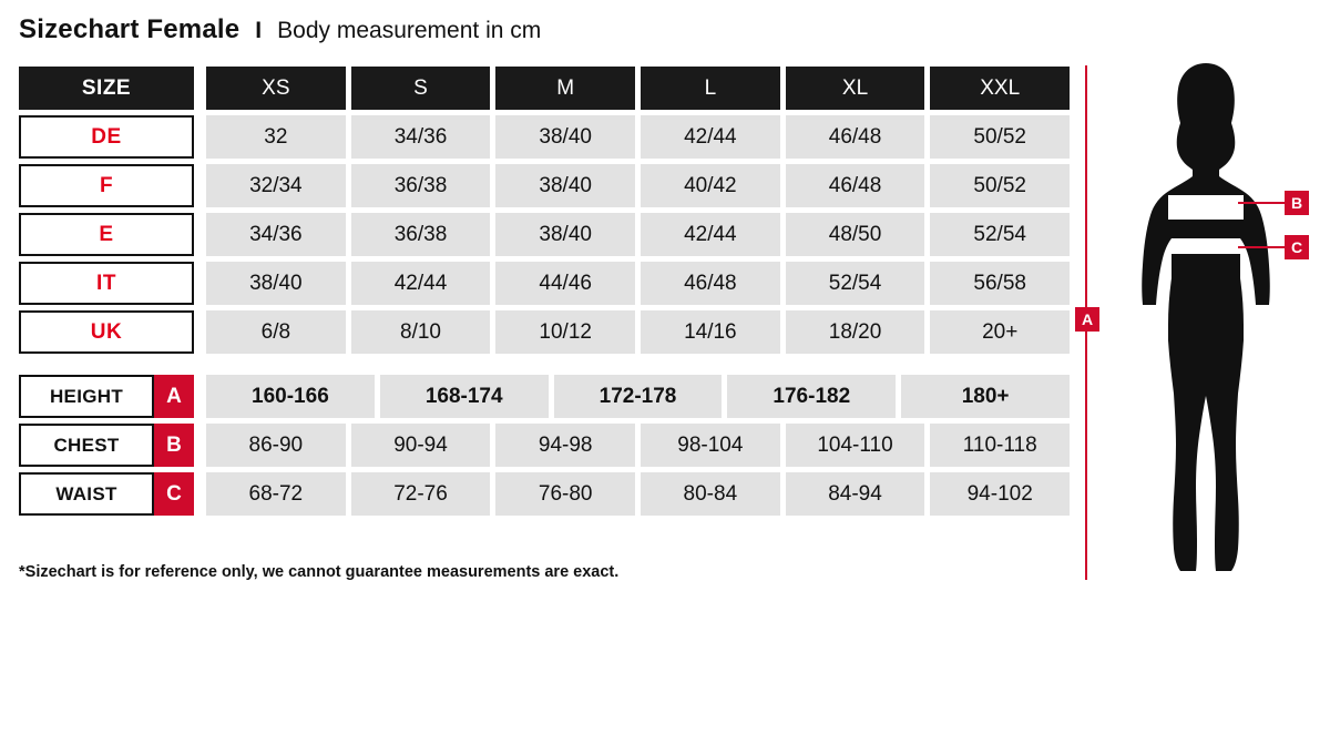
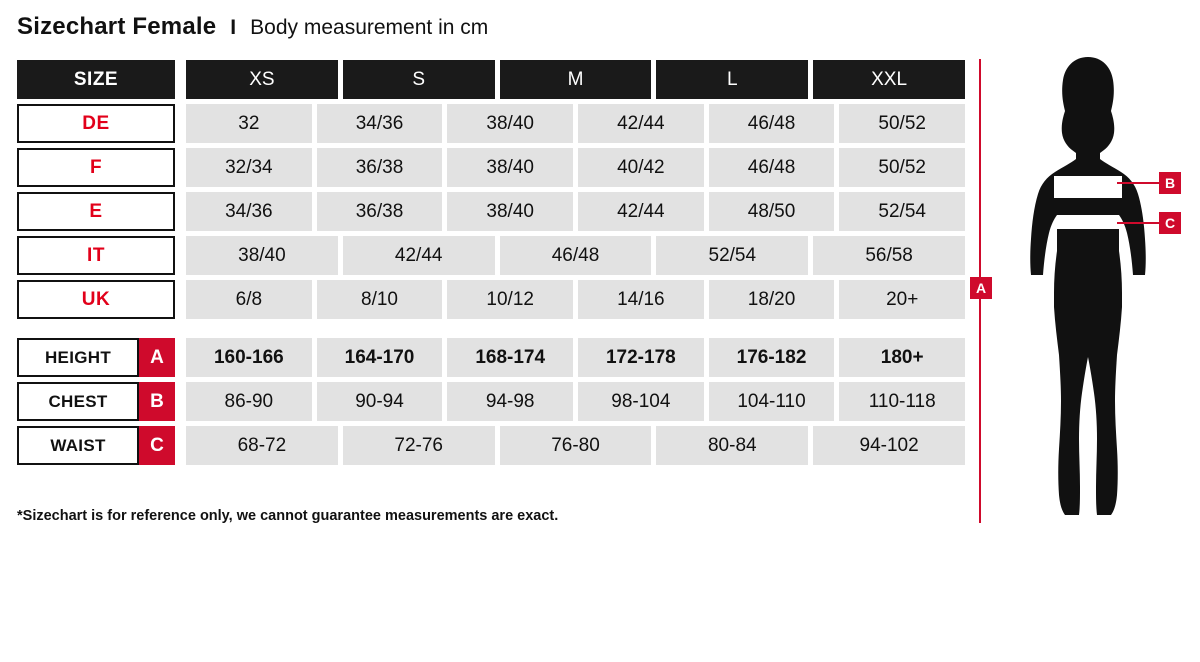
  Sizechart Female
  I
  Body measurement in cm
  SIZE
  XS
  S
  M
  L
- XL
  XXL
  DE
  32
  34/36
  38/40
  42/44
  46/48
  50/52
  F
  32/34
  36/38
  38/40
  40/42
  46/48
  50/52
  E
  34/36
  36/38
  38/40
  42/44
  48/50
  52/54
  IT
  38/40
  42/44
- 44/46
  46/48
  52/54
  56/58
  UK
  6/8
  8/10
  10/12
  14/16
  18/20
  20+
  HEIGHT
  A
  160-166
+ 164-170
  168-174
  172-178
  176-182
  180+
  CHEST
  B
  86-90
  90-94
  94-98
  98-104
  104-110
  110-118
  WAIST
  C
  68-72
  72-76
  76-80
  80-84
- 84-94
  94-102
  *Sizechart is for reference only, we cannot guarantee measurements are exact.
  A
  B
  C
